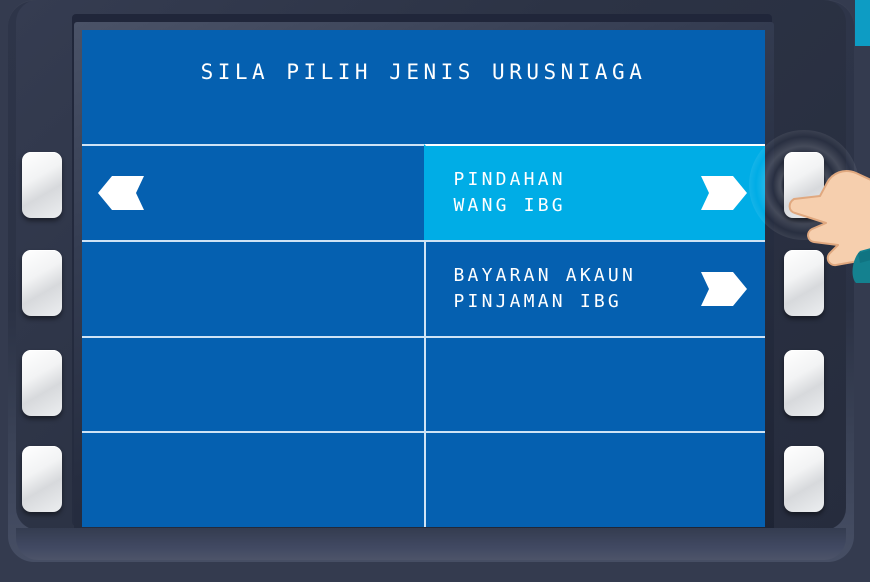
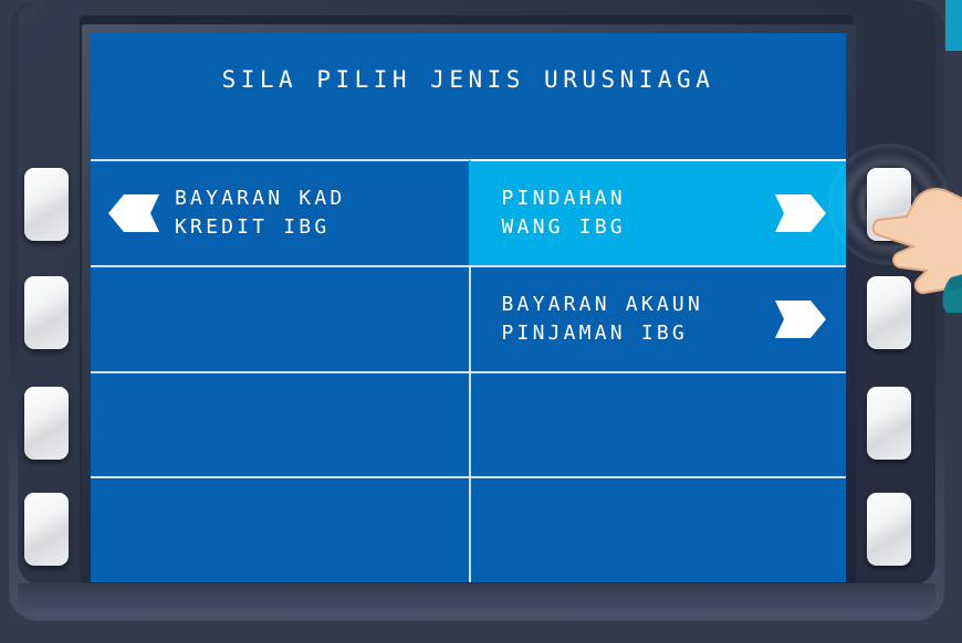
  SILA PILIH JENIS URUSNIAGA
+ BAYARAN KAD
+ KREDIT IBG
  PINDAHAN
  WANG IBG
  BAYARAN AKAUN
  PINJAMAN IBG
